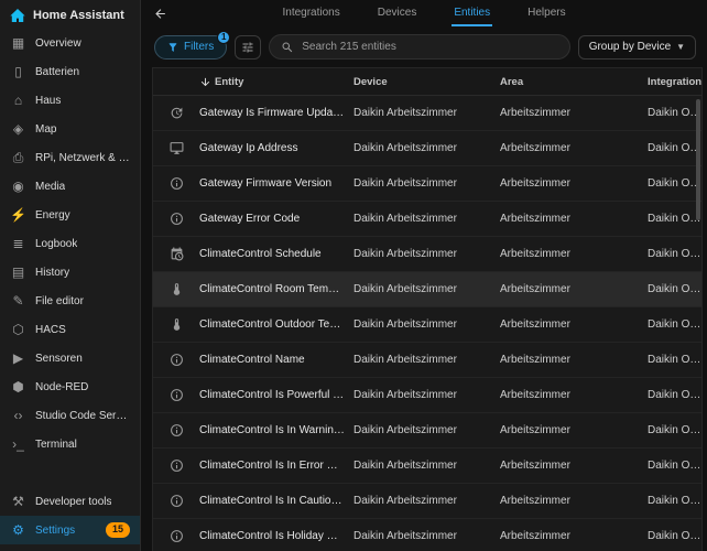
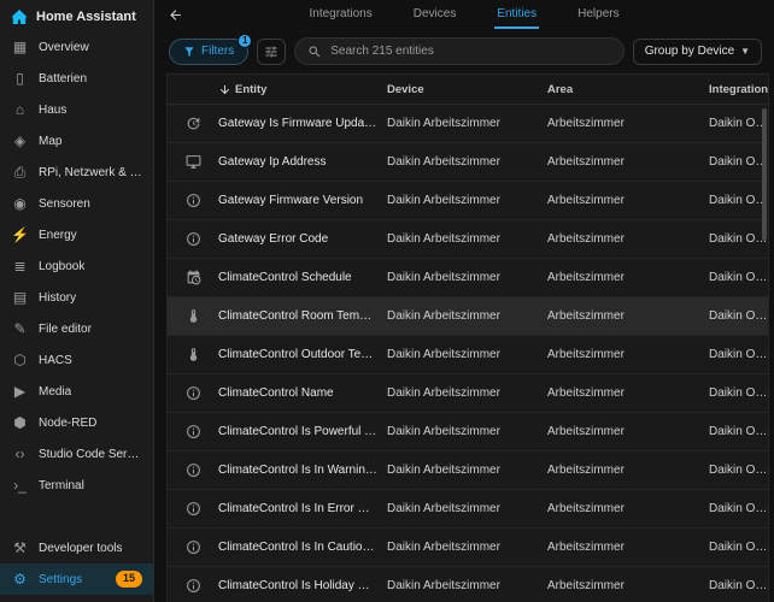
  Home Assistant
  ▦
  Overview
  ▯
  Batterien
  ⌂
  Haus
  ◈
  Map
  ⎙
  RPi, Netzwerk & Dr
  ◉
- Media
+ Sensoren
  ⚡
  Energy
  ≣
  Logbook
  ▤
  History
  ✎
  File editor
  ⬡
  HACS
  ▶
- Sensoren
+ Media
  ⬢
  Node-RED
  ‹›
  Studio Code Server
  ›_
  Terminal
  ⚒
  Developer tools
  ⚙
  Settings
  15
  Integrations
  Devices
  Entities
  Helpers
  Filters
  1
  Search 215 entities
  Group by Device
  ▼
  Entity
  Device
  Area
  Integration
  Gateway Is Firmware Update S
  Daikin Arbeitszimmer
  Arbeitszimmer
  Gateway Ip Address
  Daikin Arbeitszimmer
  Arbeitszimmer
  Gateway Firmware Version
  Daikin Arbeitszimmer
  Arbeitszimmer
  Gateway Error Code
  Daikin Arbeitszimmer
  Arbeitszimmer
  ClimateControl Schedule
  Daikin Arbeitszimmer
  Arbeitszimmer
  Daikin One
  ClimateControl Room Temperat
  Daikin Arbeitszimmer
  Arbeitszimmer
  Daikin One
  ClimateControl Outdoor Temper
  Daikin Arbeitszimmer
  Arbeitszimmer
  Daikin One
  ClimateControl Name
  Daikin Arbeitszimmer
  Arbeitszimmer
  Daikin One
  ClimateControl Is Powerful Mod
  Daikin Arbeitszimmer
  Arbeitszimmer
  Daikin One
  ClimateControl Is In Warning St
  Daikin Arbeitszimmer
  Arbeitszimmer
  Daikin One
  ClimateControl Is In Error State
  Daikin Arbeitszimmer
  Arbeitszimmer
  Daikin One
  ClimateControl Is In Caution St
  Daikin Arbeitszimmer
  Arbeitszimmer
  Daikin One
  ClimateControl Is Holiday Mode
  Daikin Arbeitszimmer
  Arbeitszimmer
  Daikin One
